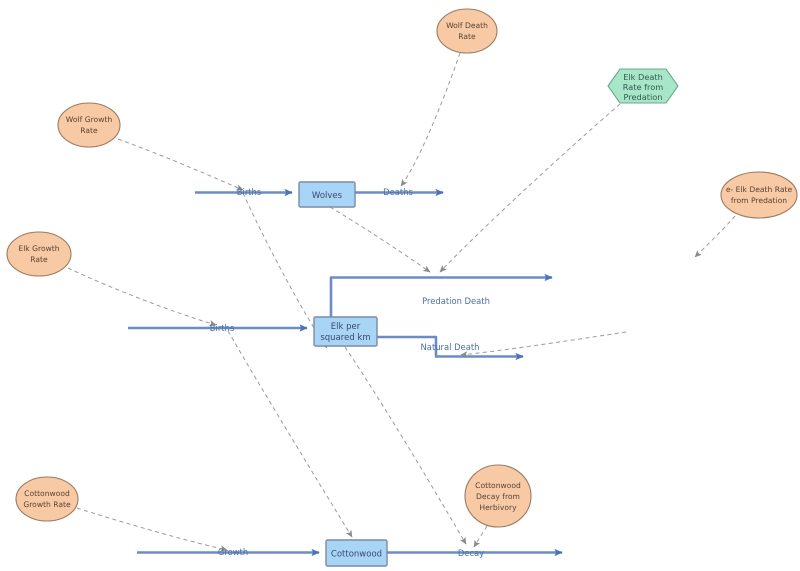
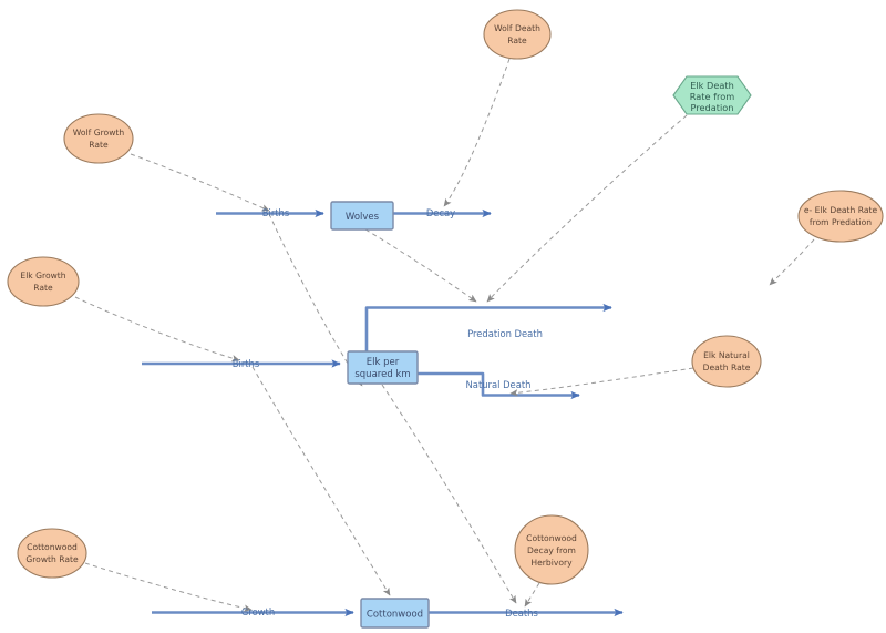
  Wolves
  Elk per
  squared km
  Cottonwood
  Wolf Growth
  Rate
  Wolf Death
  Rate
  Elk Growth
  Rate
  e- Elk Death Rate
  from Predation
+ Elk Natural
+ Death Rate
  Cottonwood
  Growth Rate
  Cottonwood
  Decay from
  Herbivory
  Elk Death
  Rate from
  Predation
  Births
- Deaths
+ Decay
  Births
  Predation Death
  Natural Death
  Growth
- Decay
+ Deaths
